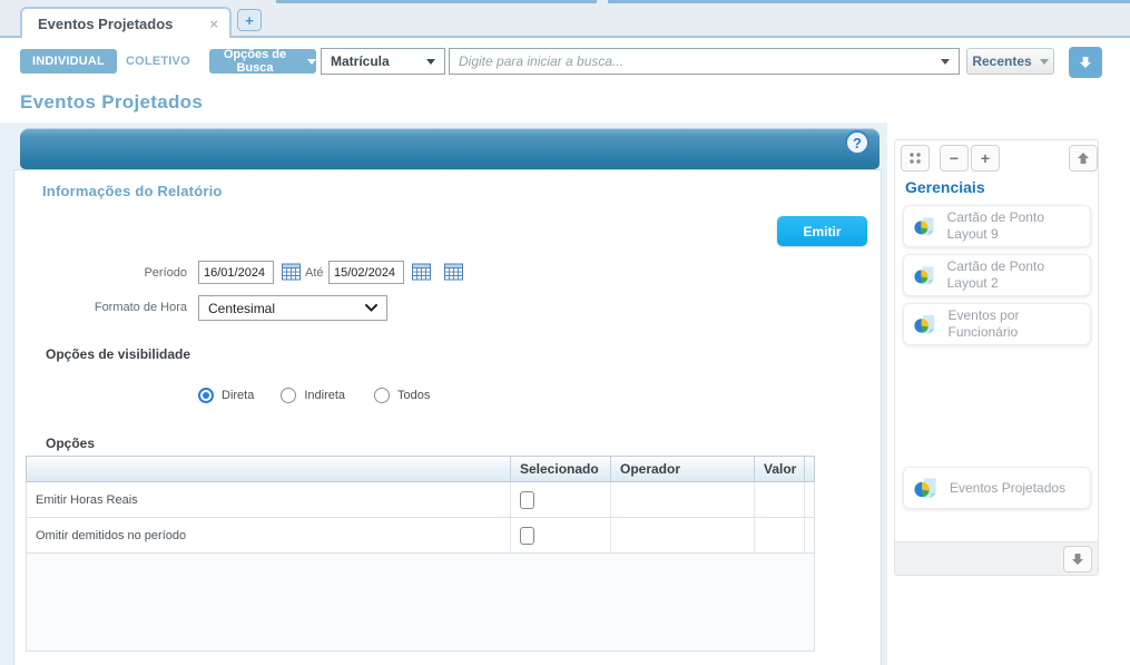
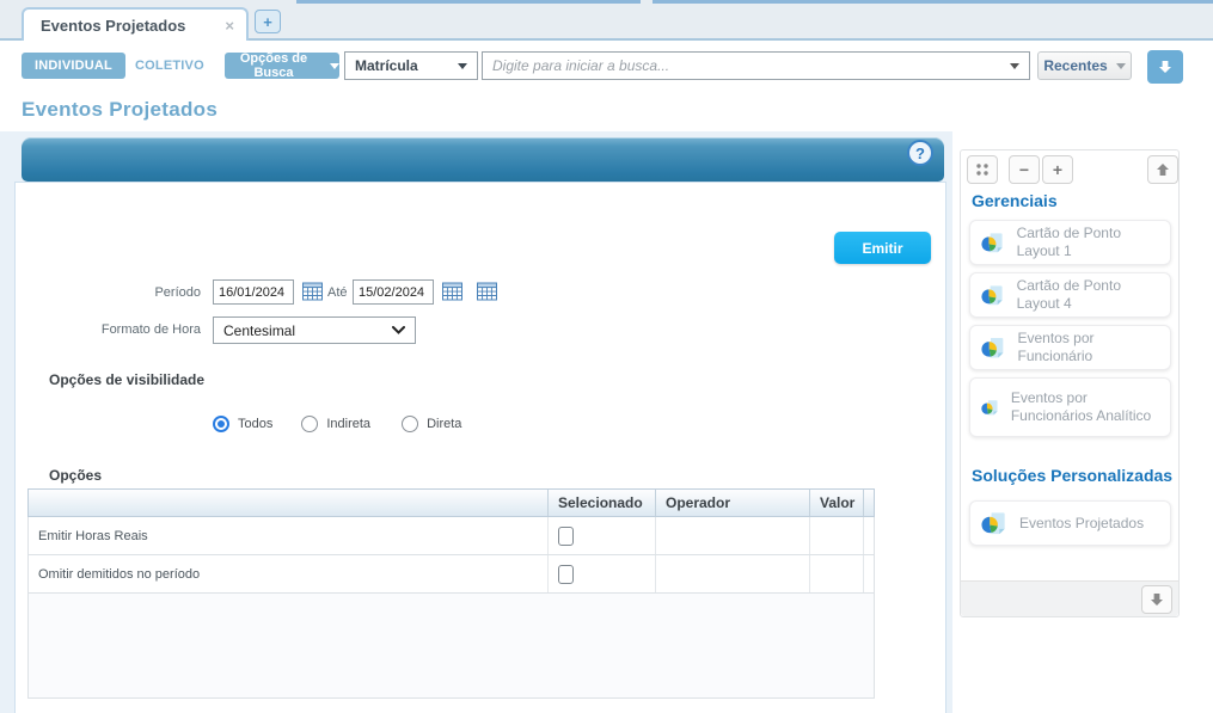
  Eventos Projetados
  ×
  +
  INDIVIDUAL
  COLETIVO
  Opções de Busca
  Matrícula
  Digite para iniciar a busca...
  Recentes
  Eventos Projetados
  ?
- Informações do Relatório
  Emitir
  Período
  16/01/2024
  Até
  15/02/2024
  Formato de Hora
  Centesimal
  Opções de visibilidade
- Direta
+ Todos
  Indireta
- Todos
+ Direta
  Opções
  Selecionado
  Operador
  Valor
  Emitir Horas Reais
  Omitir demitidos no período
  −
  +
  Gerenciais
- Cartão de Ponto Layout 9
+ Cartão de Ponto Layout 1
- Cartão de Ponto Layout 2
+ Cartão de Ponto Layout 4
  Eventos por Funcionário
+ Eventos por Funcionários Analítico
+ Soluções Personalizadas
  Eventos Projetados
